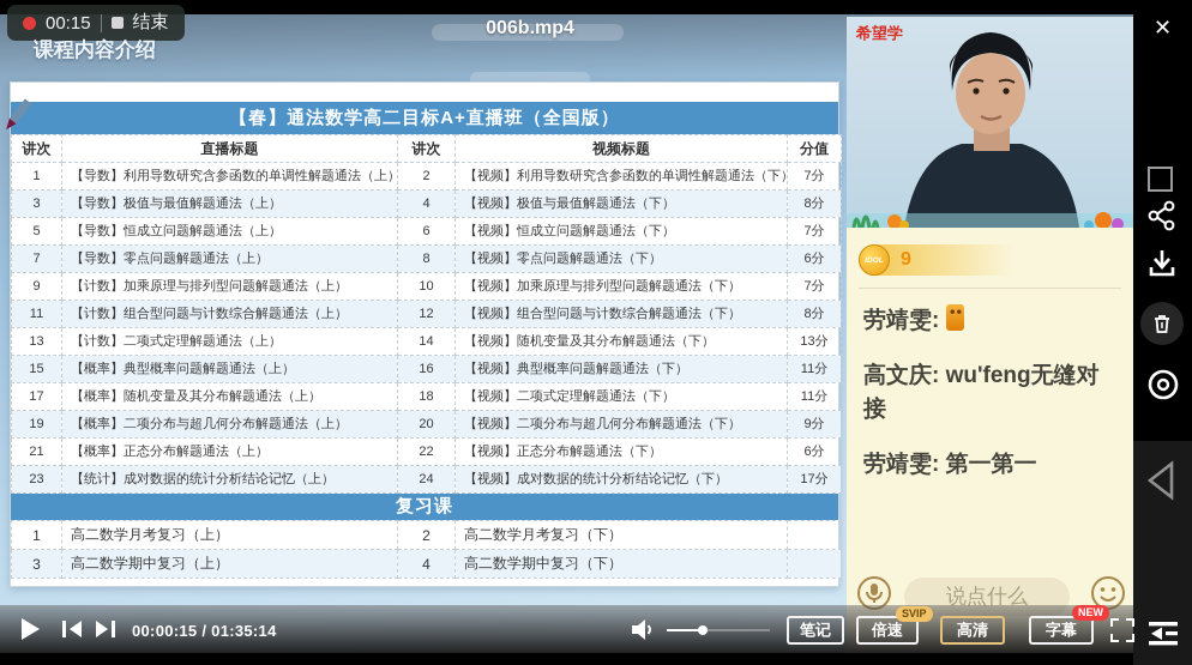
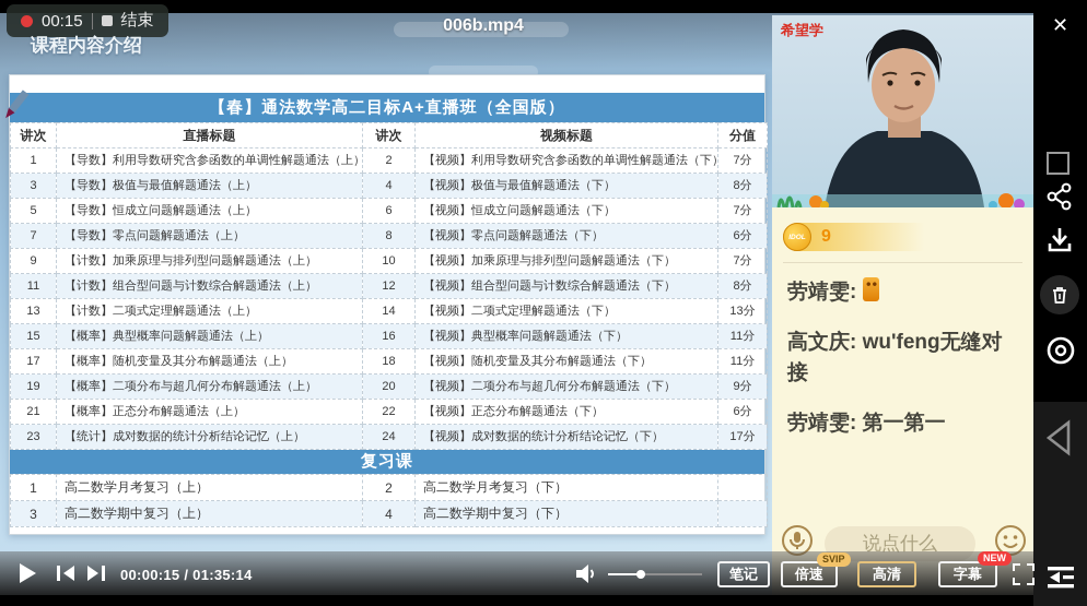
  006b.mp4
  ✕
  00:15
  结束
  课程内容介绍
  【春】通法数学高二目标A+直播班（全国版）
  讲次	直播标题	讲次	视频标题	分值
  1	【导数】利用导数研究含参函数的单调性解题通法（上）	2	【视频】利用导数研究含参函数的单调性解题通法（下	7分
  3	【导数】极值与最值解题通法（上）	4	【视频】极值与最值解题通法（下）	8分
  5	【导数】恒成立问题解题通法（上）	6	【视频】恒成立问题解题通法（下）	7分
  7	【导数】零点问题解题通法（上）	8	【视频】零点问题解题通法（下）	6分
  9	【计数】加乘原理与排列型问题解题通法（上）	10	【视频】加乘原理与排列型问题解题通法（下）	7分
  11	【计数】组合型问题与计数综合解题通法（上）	12	【视频】组合型问题与计数综合解题通法（下）	8分
- 13	【计数】二项式定理解题通法（上）	14	【视频】随机变量及其分布解题通法（下）	13分
+ 13	【计数】二项式定理解题通法（上）	14	【视频】二项式定理解题通法（下）	13分
  15	【概率】典型概率问题解题通法（上）	16	【视频】典型概率问题解题通法（下）	11分
- 17	【概率】随机变量及其分布解题通法（上）	18	【视频】二项式定理解题通法（下）	11分
+ 17	【概率】随机变量及其分布解题通法（上）	18	【视频】随机变量及其分布解题通法（下）	11分
  19	【概率】二项分布与超几何分布解题通法（上）	20	【视频】二项分布与超几何分布解题通法（下）	9分
  21	【概率】正态分布解题通法（上）	22	【视频】正态分布解题通法（下）	6分
  23	【统计】成对数据的统计分析结论记忆（上）	24	【视频】成对数据的统计分析结论记忆（下）	17分
  复习课
  1	高二数学月考复习（上）	2	高二数学月考复习（下）
  3	高二数学期中复习（上）	4	高二数学期中复习（下）
  希望学
  9
  劳靖雯:
  高文庆: wu'feng无缝对接
  劳靖雯: 第一第一
  说点什么
  00:00:15 / 01:35:14
  笔记
  倍速
  SVIP
  高清
  字幕
  NEW
